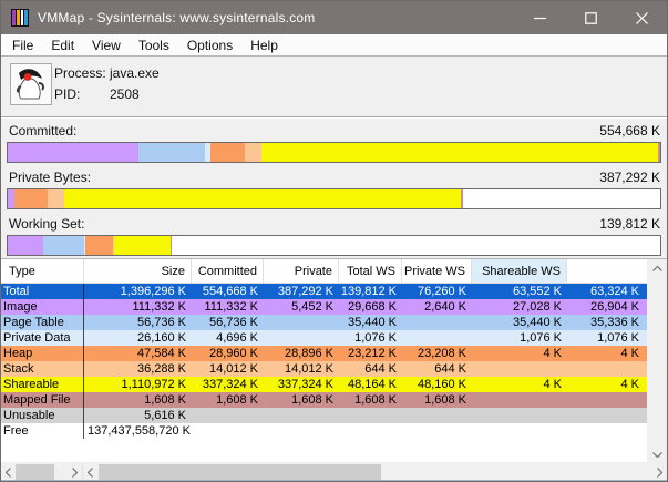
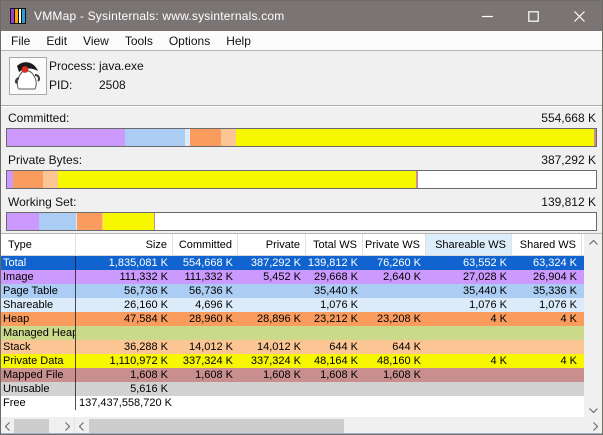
  VMMap - Sysinternals: www.sysinternals.com
  File
  Edit
  View
  Tools
  Options
  Help
  Process:
  java.exe
  PID:
  2508
  Committed:
  554,668 K
  Private Bytes:
  387,292 K
  Working Set:
  139,812 K
  Type
  Size
  Committed
  Private
  Total WS
  Private WS
  Shareable WS
+ Shared WS
  Total
- 1,396,296 K
+ 1,835,081 K
  554,668 K
  387,292 K
  139,812 K
  76,260 K
  63,552 K
  63,324 K
  Image
  111,332 K
  111,332 K
  5,452 K
  29,668 K
  2,640 K
  27,028 K
  26,904 K
  Page Table
  56,736 K
  56,736 K
  35,440 K
  35,440 K
  35,336 K
- Private Data
+ Shareable
  26,160 K
  4,696 K
  1,076 K
  1,076 K
  1,076 K
  Heap
  47,584 K
  28,960 K
  28,896 K
  23,212 K
  23,208 K
  4 K
  4 K
+ Managed Heap
  Stack
  36,288 K
  14,012 K
  14,012 K
  644 K
  644 K
- Shareable
+ Private Data
  1,110,972 K
  337,324 K
  337,324 K
  48,164 K
  48,160 K
  4 K
  4 K
  Mapped File
  1,608 K
  1,608 K
  1,608 K
  1,608 K
  1,608 K
  Unusable
  5,616 K
  Free
  137,437,558,720 K
